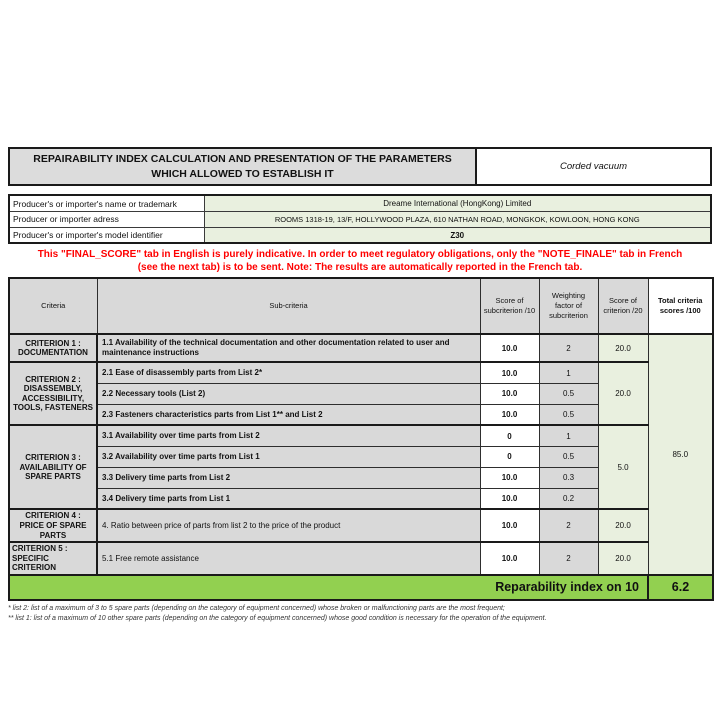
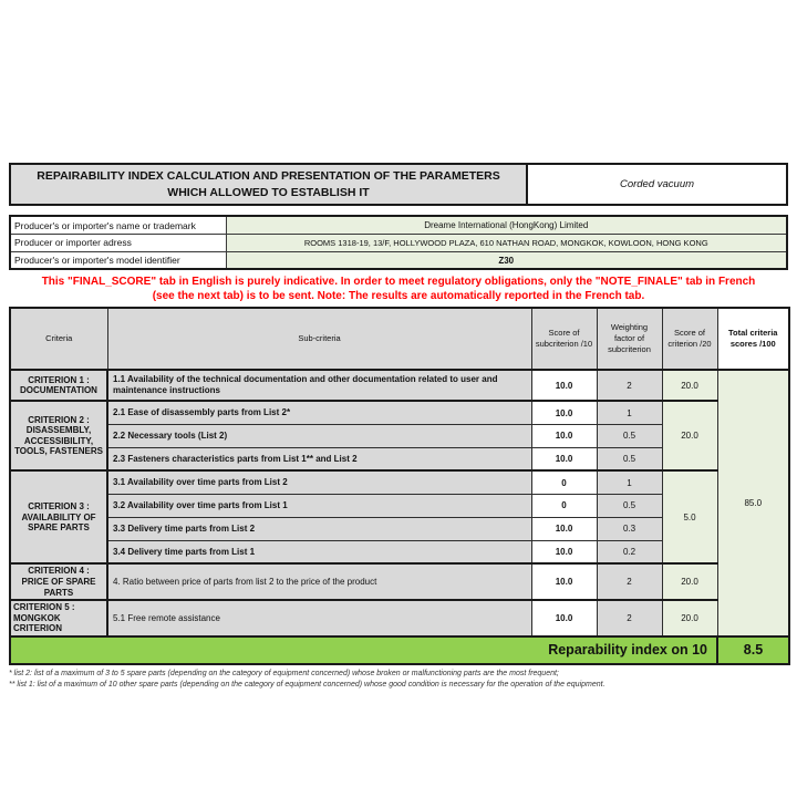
  REPAIRABILITY INDEX CALCULATION AND PRESENTATION OF THE PARAMETERS WHICH ALLOWED TO ESTABLISH IT
  Corded vacuum
  Producer's or importer's name or trademark	Dreame International (HongKong) Limited
  Producer or importer adress	ROOMS 1318-19, 13/F, HOLLYWOOD PLAZA, 610 NATHAN ROAD, MONGKOK, KOWLOON, HONG KONG
  Producer's or importer's model identifier	Z30
  This "FINAL_SCORE" tab in English is purely indicative. In order to meet regulatory obligations, only the "NOTE_FINALE" tab in French
  (see the next tab) is to be sent. Note: The results are automatically reported in the French tab.
  Criteria	Sub-criteria	Score of subcriterion /10	Weighting factor of subcriterion	Score of criterion /20	Total criteria scores /100
  CRITERION 1 : DOCUMENTATION	1.1 Availability of the technical documentation and other documentation related to user and maintenance instructions	10.0	2	20.0	85.0
  CRITERION 2 : DISASSEMBLY, ACCESSIBILITY, TOOLS, FASTENERS	2.1 Ease of disassembly parts from List 2*	10.0	1	20.0
  2.2 Necessary tools (List 2)	10.0	0.5
  2.3 Fasteners characteristics parts from List 1** and List 2	10.0	0.5
  CRITERION 3 : AVAILABILITY OF SPARE PARTS	3.1 Availability over time parts from List 2	0	1	5.0
  3.2 Availability over time parts from List 1	0	0.5
  3.3 Delivery time parts from List 2	10.0	0.3
  3.4 Delivery time parts from List 1	10.0	0.2
  CRITERION 4 : PRICE OF SPARE PARTS	4. Ratio between price of parts from list 2 to the price of the product	10.0	2	20.0
- CRITERION 5 : SPECIFIC CRITERION	5.1 Free remote assistance	10.0	2	20.0
+ CRITERION 5 : MONGKOK CRITERION	5.1 Free remote assistance	10.0	2	20.0
- Reparability index on 10	6.2
+ Reparability index on 10	8.5
